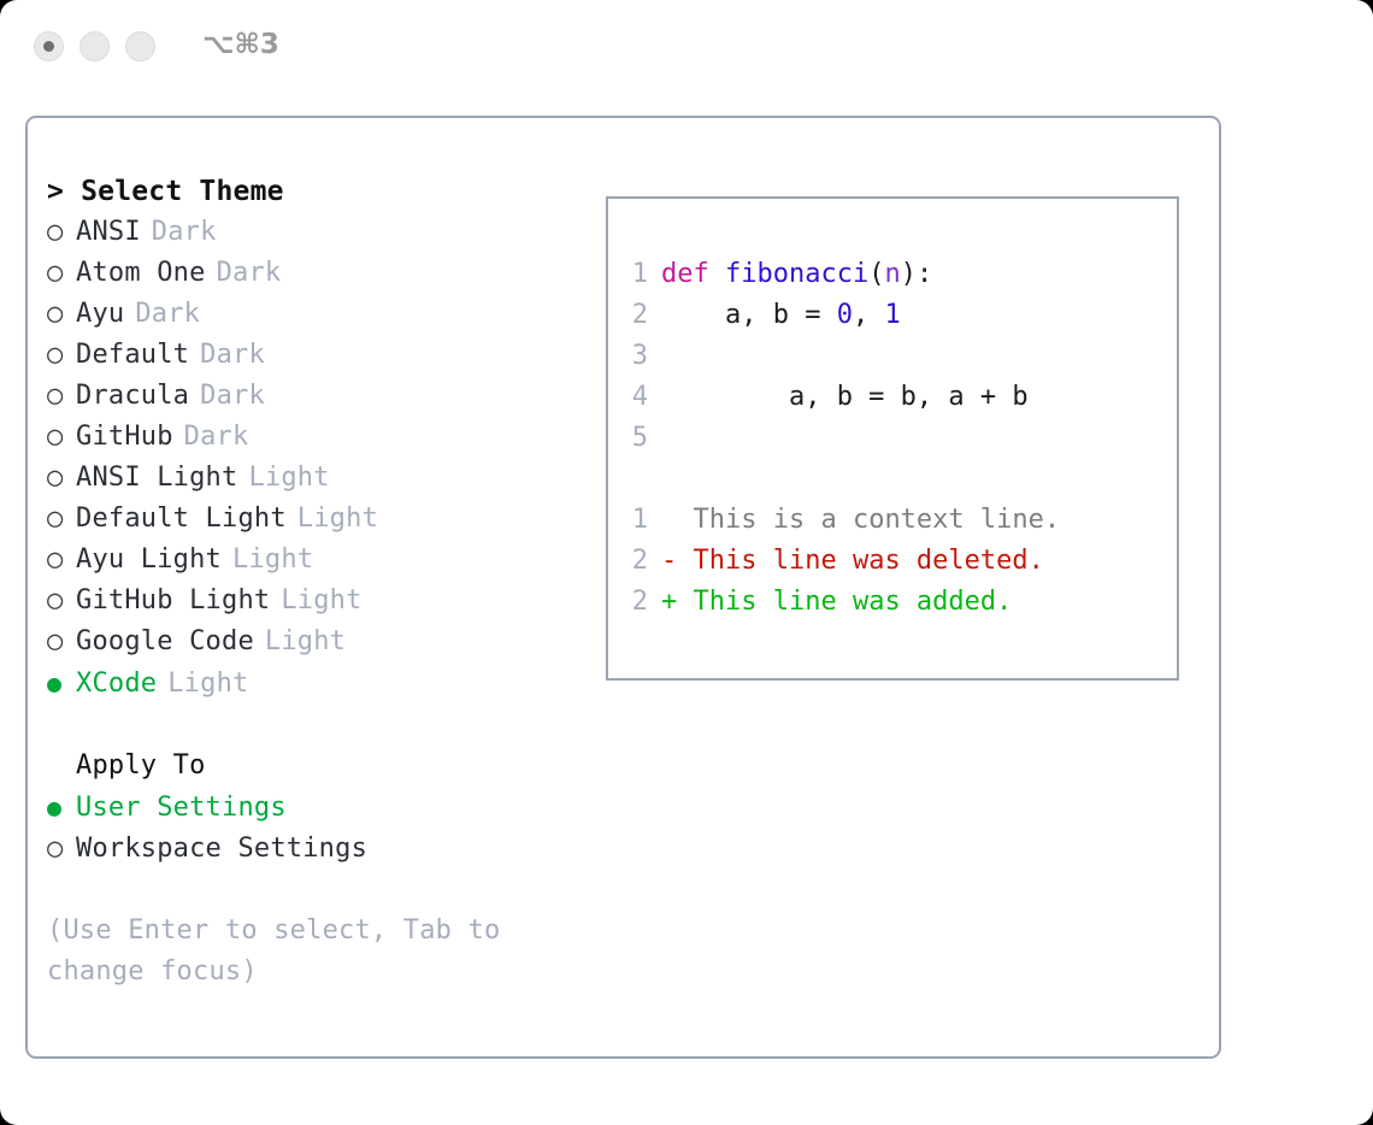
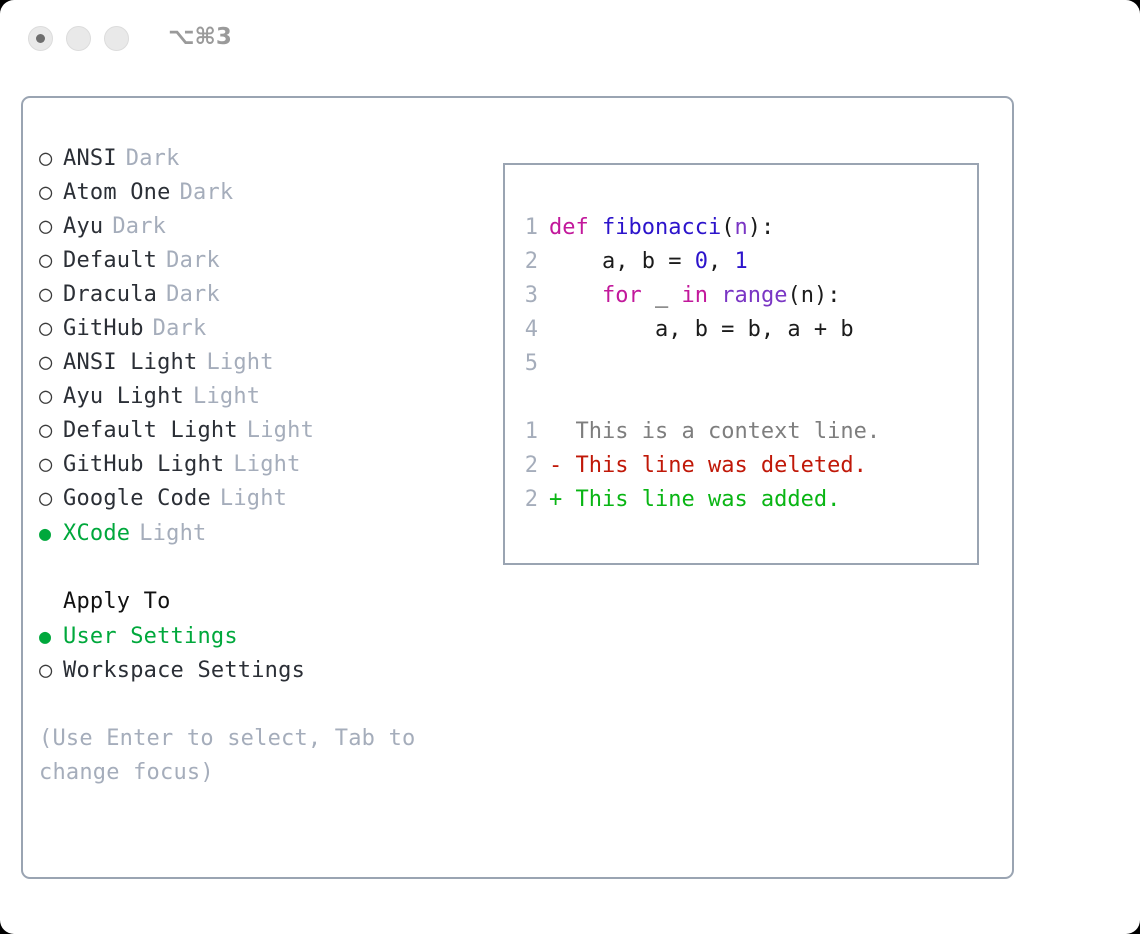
  ⌥⌘3
- > Select Theme
  ○
  ANSI
  Dark
  ○
  Atom One
  Dark
  ○
  Ayu
  Dark
  ○
  Default
  Dark
  ○
  Dracula
  Dark
  ○
  GitHub
  Dark
  ○
  ANSI Light
  Light
  ○
- Default Light
+ Ayu Light
  Light
  ○
- Ayu Light
+ Default Light
  Light
  ○
  GitHub Light
  Light
  ○
  Google Code
  Light
  ●
  XCode
  Light
  Apply To
  ●
  User Settings
  ○
  Workspace Settings
  (Use Enter to select, Tab to change focus)
  1
  def fibonacci(n):
  2
  a, b = 0, 1
  3
+ for _ in range(n):
  4
  a, b = b, a + b
  5
  1
  This is a context line.
  2
  -
  This line was deleted.
  2
  +
  This line was added.
